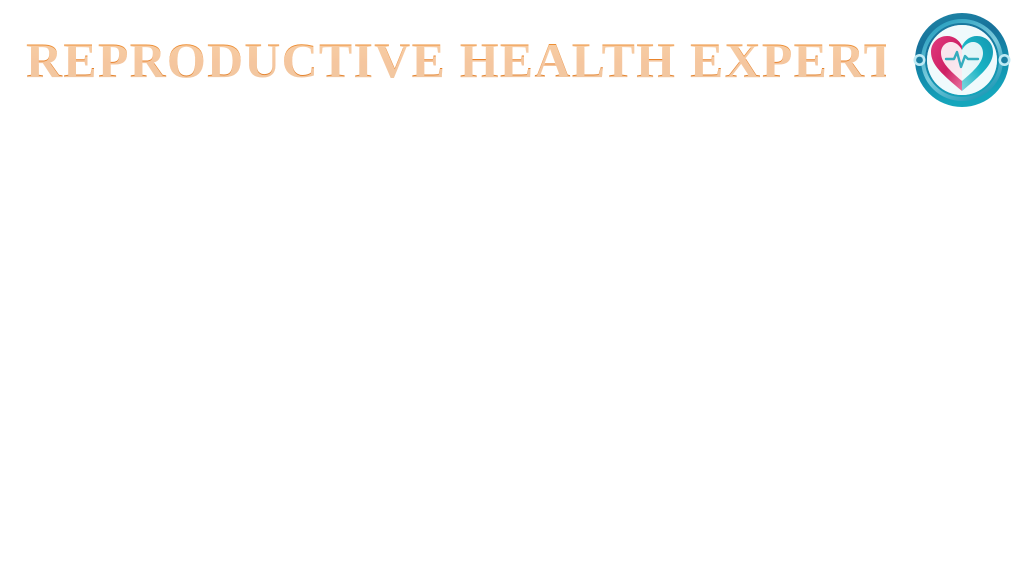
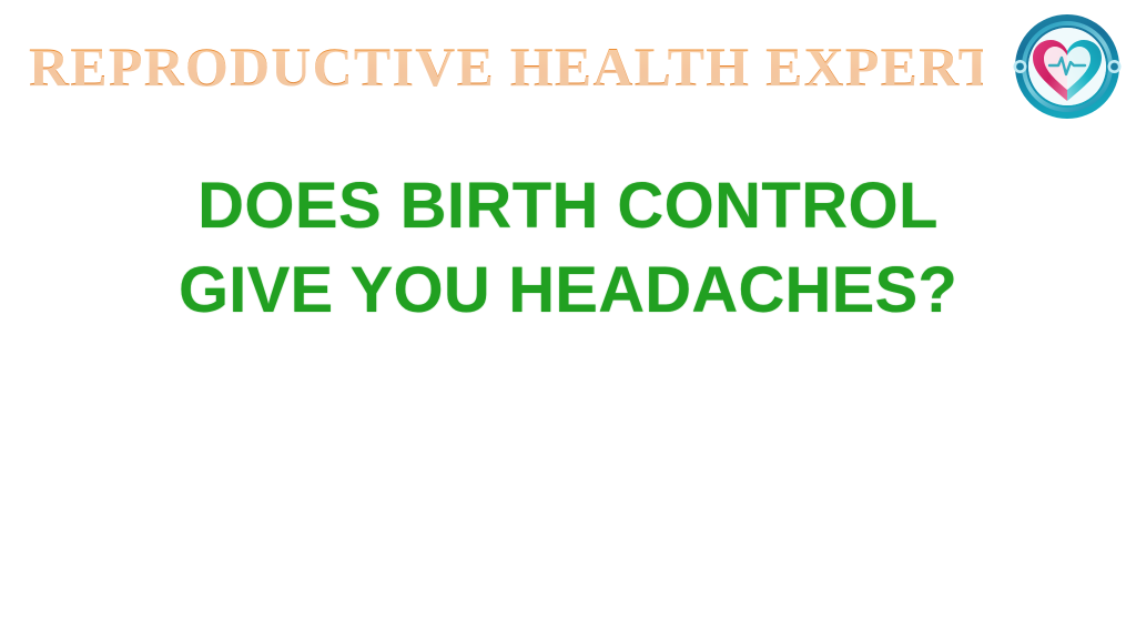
  REPRODUCTIVE HEALTH EXPERT
+ DOES BIRTH CONTROL
+ GIVE YOU HEADACHES?
